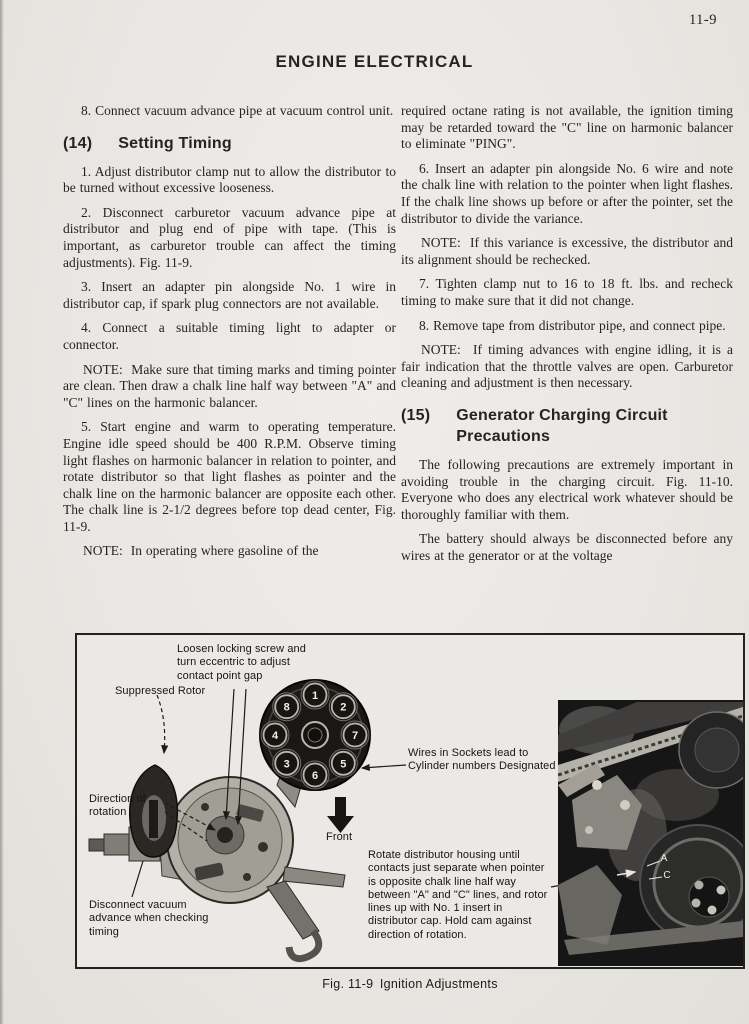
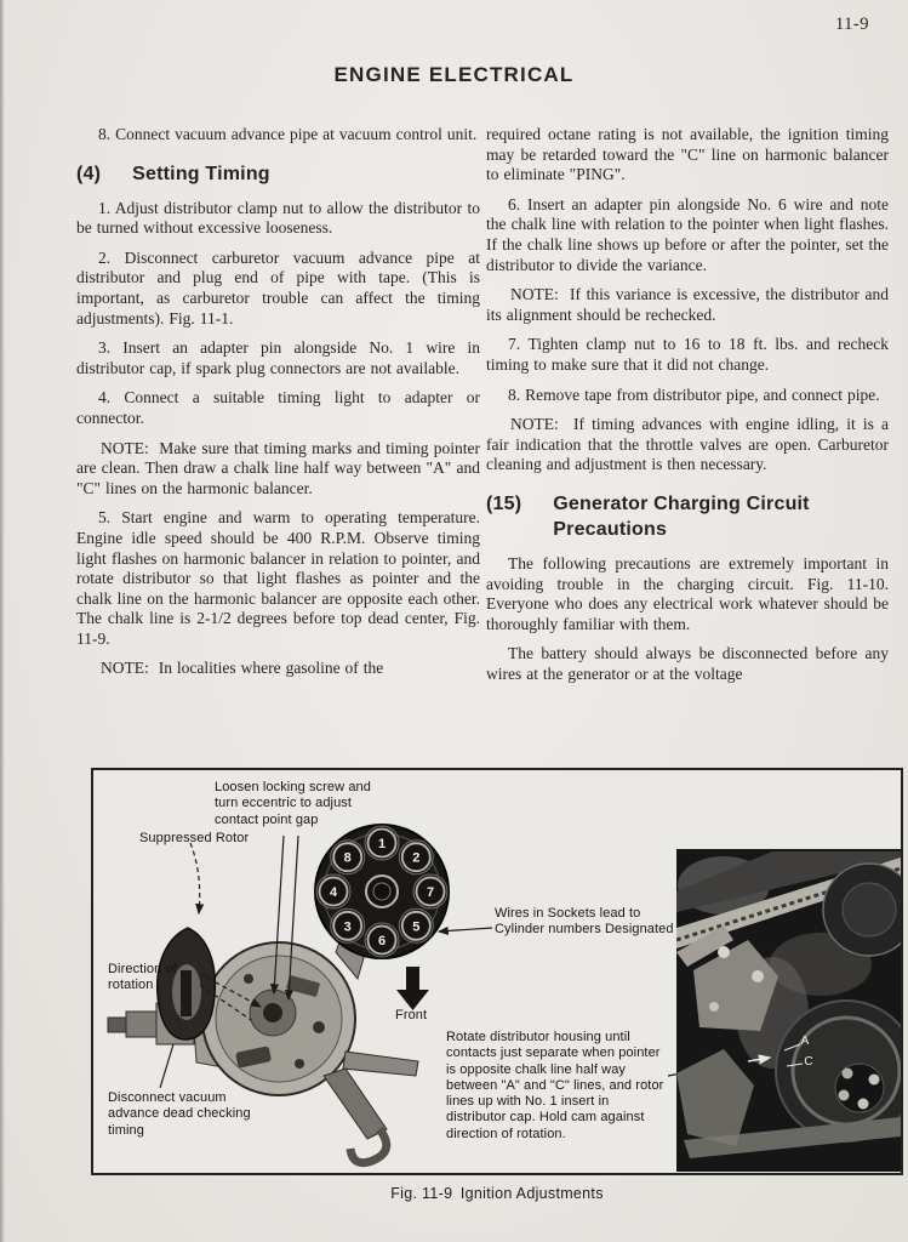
  11-9
  ENGINE ELECTRICAL
  8. Connect vacuum advance pipe at vacuum control unit.
- (14)
+ (4)
  Setting Timing
  1. Adjust distributor clamp nut to allow the distributor to be turned without excessive looseness.
- 2. Disconnect carburetor vacuum advance pipe at distributor and plug end of pipe with tape. (This is important, as carburetor trouble can affect the timing adjustments). Fig. 11-9.
+ 2. Disconnect carburetor vacuum advance pipe at distributor and plug end of pipe with tape. (This is important, as carburetor trouble can affect the timing adjustments). Fig. 11-1.
  3. Insert an adapter pin alongside No. 1 wire in distributor cap, if spark plug connectors are not available.
  4. Connect a suitable timing light to adapter or connector.
  NOTE: Make sure that timing marks and timing pointer are clean. Then draw a chalk line half way between "A" and "C" lines on the harmonic balancer.
  5. Start engine and warm to operating temperature. Engine idle speed should be 400 R.P.M. Observe timing light flashes on harmonic balancer in relation to pointer, and rotate distributor so that light flashes as pointer and the chalk line on the harmonic balancer are opposite each other. The chalk line is 2-1/2 degrees before top dead center, Fig. 11-9.
- NOTE: In operating where gasoline of the
+ NOTE: In localities where gasoline of the
  required octane rating is not available, the ignition timing may be retarded toward the "C" line on harmonic balancer to eliminate "PING".
  6. Insert an adapter pin alongside No. 6 wire and note the chalk line with relation to the pointer when light flashes. If the chalk line shows up before or after the pointer, set the distributor to divide the variance.
  NOTE: If this variance is excessive, the distributor and its alignment should be rechecked.
  7. Tighten clamp nut to 16 to 18 ft. lbs. and recheck timing to make sure that it did not change.
  8. Remove tape from distributor pipe, and connect pipe.
  NOTE: If timing advances with engine idling, it is a fair indication that the throttle valves are open. Carburetor cleaning and adjustment is then necessary.
  (15)
  Generator Charging Circuit Precautions
  The following precautions are extremely important in avoiding trouble in the charging circuit. Fig. 11-10. Everyone who does any electrical work whatever should be thoroughly familiar with them.
  The battery should always be disconnected before any wires at the generator or at the voltage
  1
  2
  7
  5
  6
  3
  4
  8
  A
  C
  Loosen locking screw and turn eccentric to adjust contact point gap
  Suppressed Rotor
  Direction of rotation
- Disconnect vacuum advance when checking timing
+ Disconnect vacuum advance dead checking timing
  Wires in Sockets lead to Cylinder numbers Designated
  Front
  Rotate distributor housing until contacts just separate when pointer is opposite chalk line half way between "A" and "C" lines, and rotor lines up with No. 1 insert in distributor cap. Hold cam against direction of rotation.
  Fig. 11-9 Ignition Adjustments
